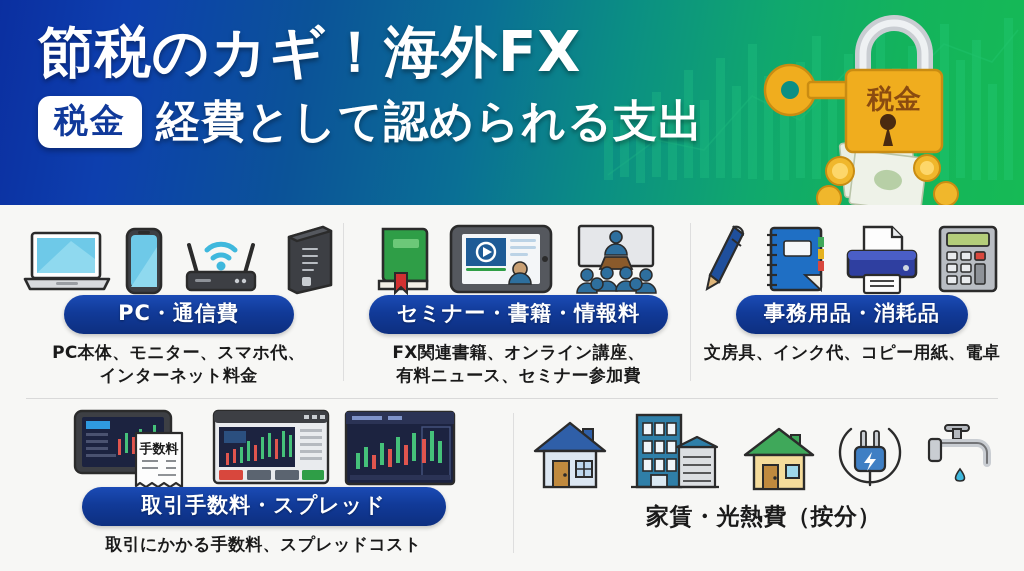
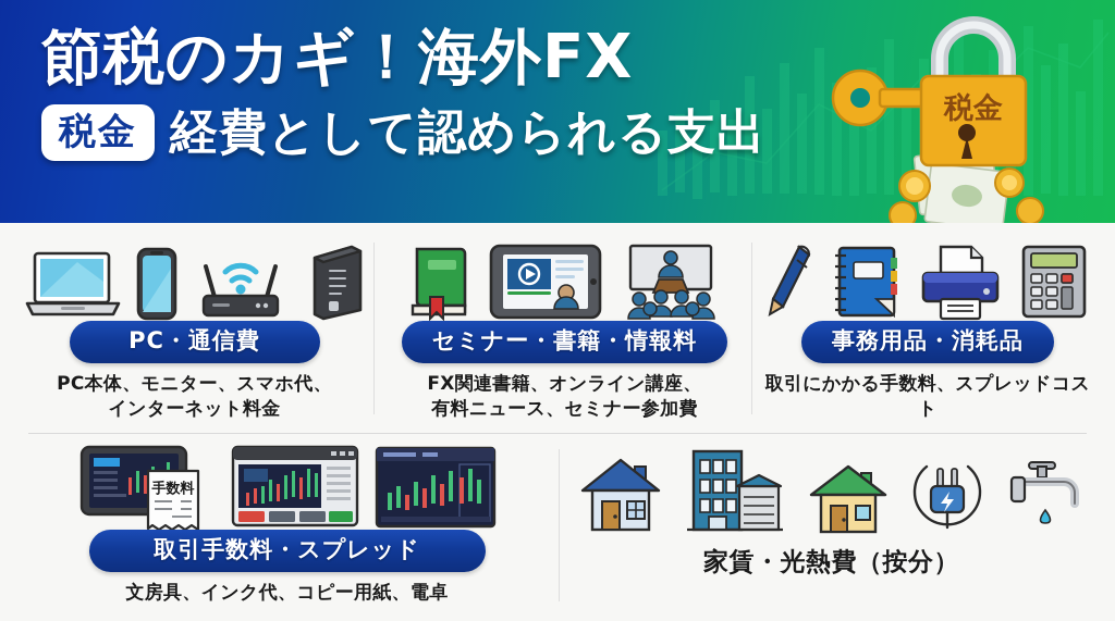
  節税のカギ！海外FX
  税金
  経費として認められる支出
  税金
  PC・通信費
  PC本体、モニター、スマホ代、
  インターネット料金
  セミナー・書籍・情報料
  FX関連書籍、オンライン講座、
  有料ニュース、セミナー参加費
  事務用品・消耗品
- 文房具、インク代、コピー用紙、電卓
+ 取引にかかる手数料、スプレッドコスト
  手数料
  取引手数料・スプレッド
- 取引にかかる手数料、スプレッドコスト
+ 文房具、インク代、コピー用紙、電卓
  家賃・光熱費（按分）
